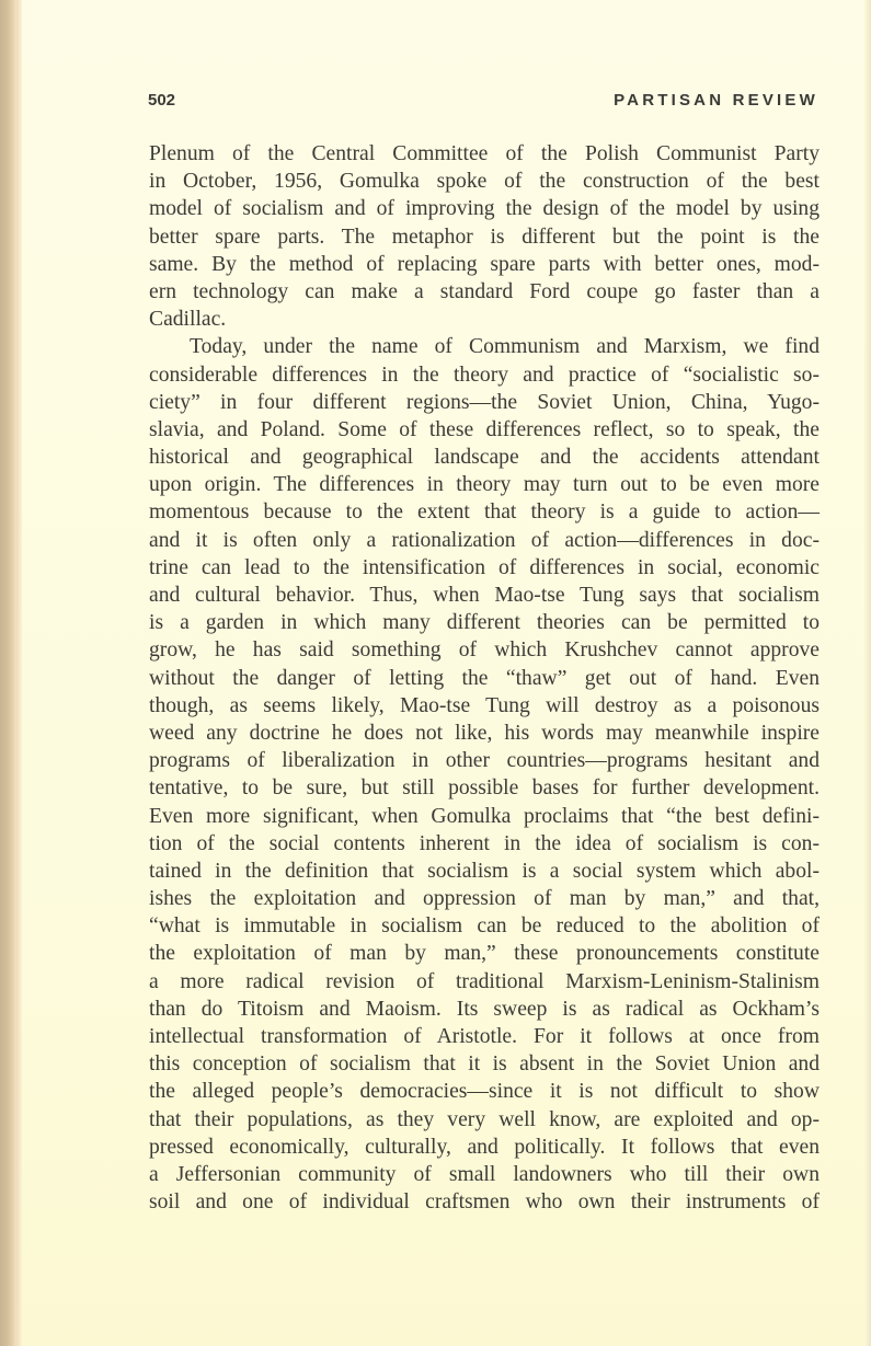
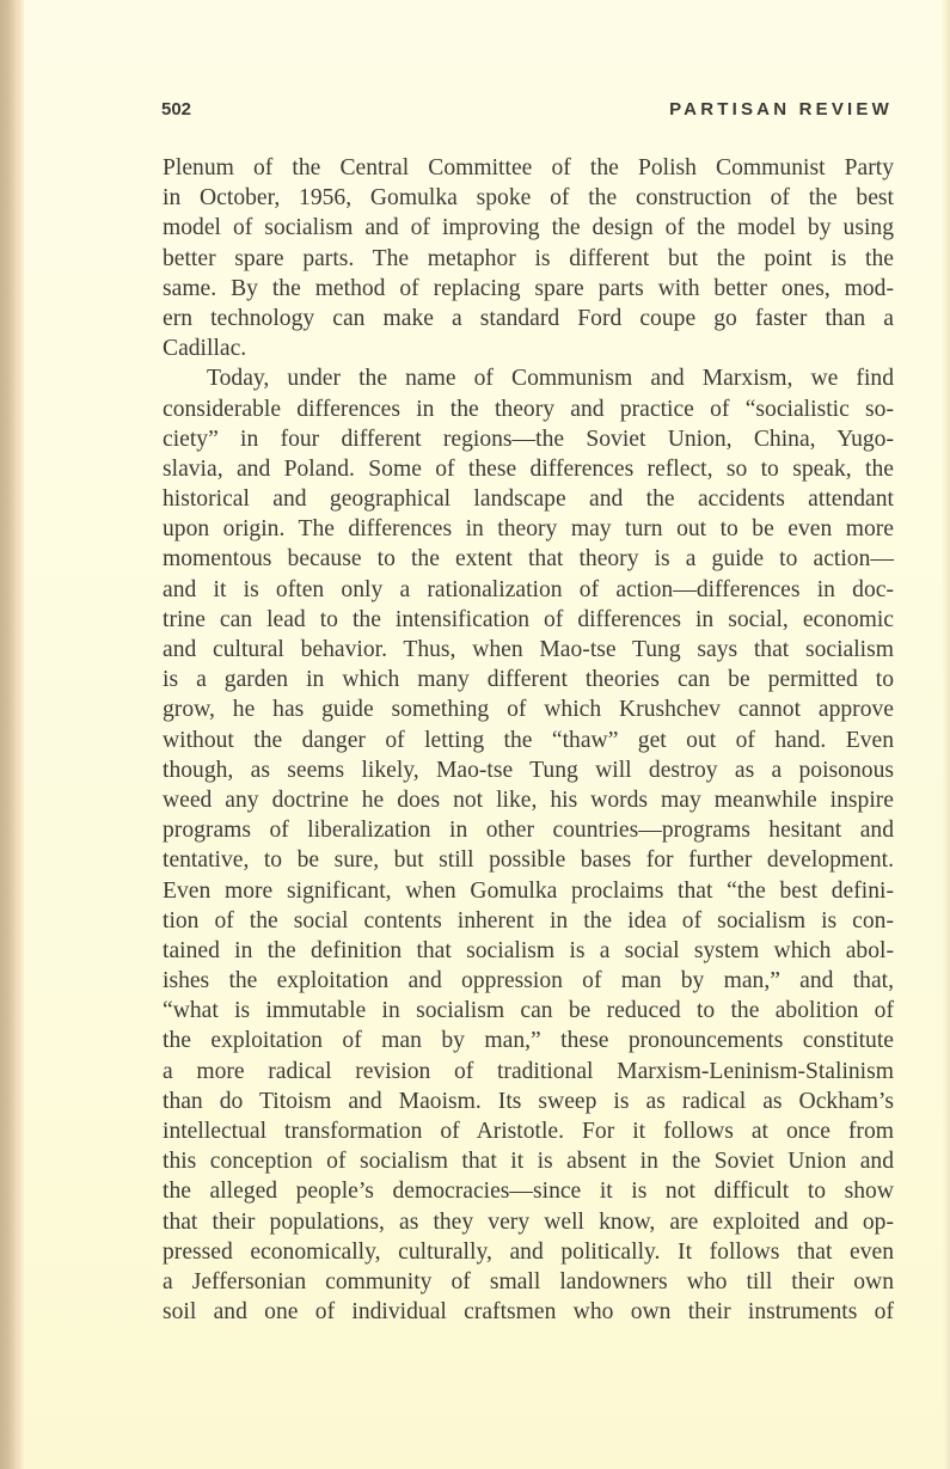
  502
  PARTISAN REVIEW
  Plenum of the Central Committee of the Polish Communist Party
  in October, 1956, Gomulka spoke of the construction of the best
  model of socialism and of improving the design of the model by using
  better spare parts. The metaphor is different but the point is the
  same. By the method of replacing spare parts with better ones, mod-
  ern technology can make a standard Ford coupe go faster than a
  Cadillac.
  Today, under the name of Communism and Marxism, we find
  considerable differences in the theory and practice of “socialistic so-
  ciety” in four different regions—the Soviet Union, China, Yugo-
  slavia, and Poland. Some of these differences reflect, so to speak, the
  historical and geographical landscape and the accidents attendant
  upon origin. The differences in theory may turn out to be even more
  momentous because to the extent that theory is a guide to action—
  and it is often only a rationalization of action—differences in doc-
  trine can lead to the intensification of differences in social, economic
  and cultural behavior. Thus, when Mao-tse Tung says that socialism
  is a garden in which many different theories can be permitted to
- grow, he has said something of which Krushchev cannot approve
+ grow, he has guide something of which Krushchev cannot approve
  without the danger of letting the “thaw” get out of hand. Even
  though, as seems likely, Mao-tse Tung will destroy as a poisonous
  weed any doctrine he does not like, his words may meanwhile inspire
  programs of liberalization in other countries—programs hesitant and
  tentative, to be sure, but still possible bases for further development.
  Even more significant, when Gomulka proclaims that “the best defini-
  tion of the social contents inherent in the idea of socialism is con-
  tained in the definition that socialism is a social system which abol-
  ishes the exploitation and oppression of man by man,” and that,
  “what is immutable in socialism can be reduced to the abolition of
  the exploitation of man by man,” these pronouncements constitute
  a more radical revision of traditional Marxism-Leninism-Stalinism
  than do Titoism and Maoism. Its sweep is as radical as Ockham’s
  intellectual transformation of Aristotle. For it follows at once from
  this conception of socialism that it is absent in the Soviet Union and
  the alleged people’s democracies—since it is not difficult to show
  that their populations, as they very well know, are exploited and op-
  pressed economically, culturally, and politically. It follows that even
  a Jeffersonian community of small landowners who till their own
  soil and one of individual craftsmen who own their instruments of
